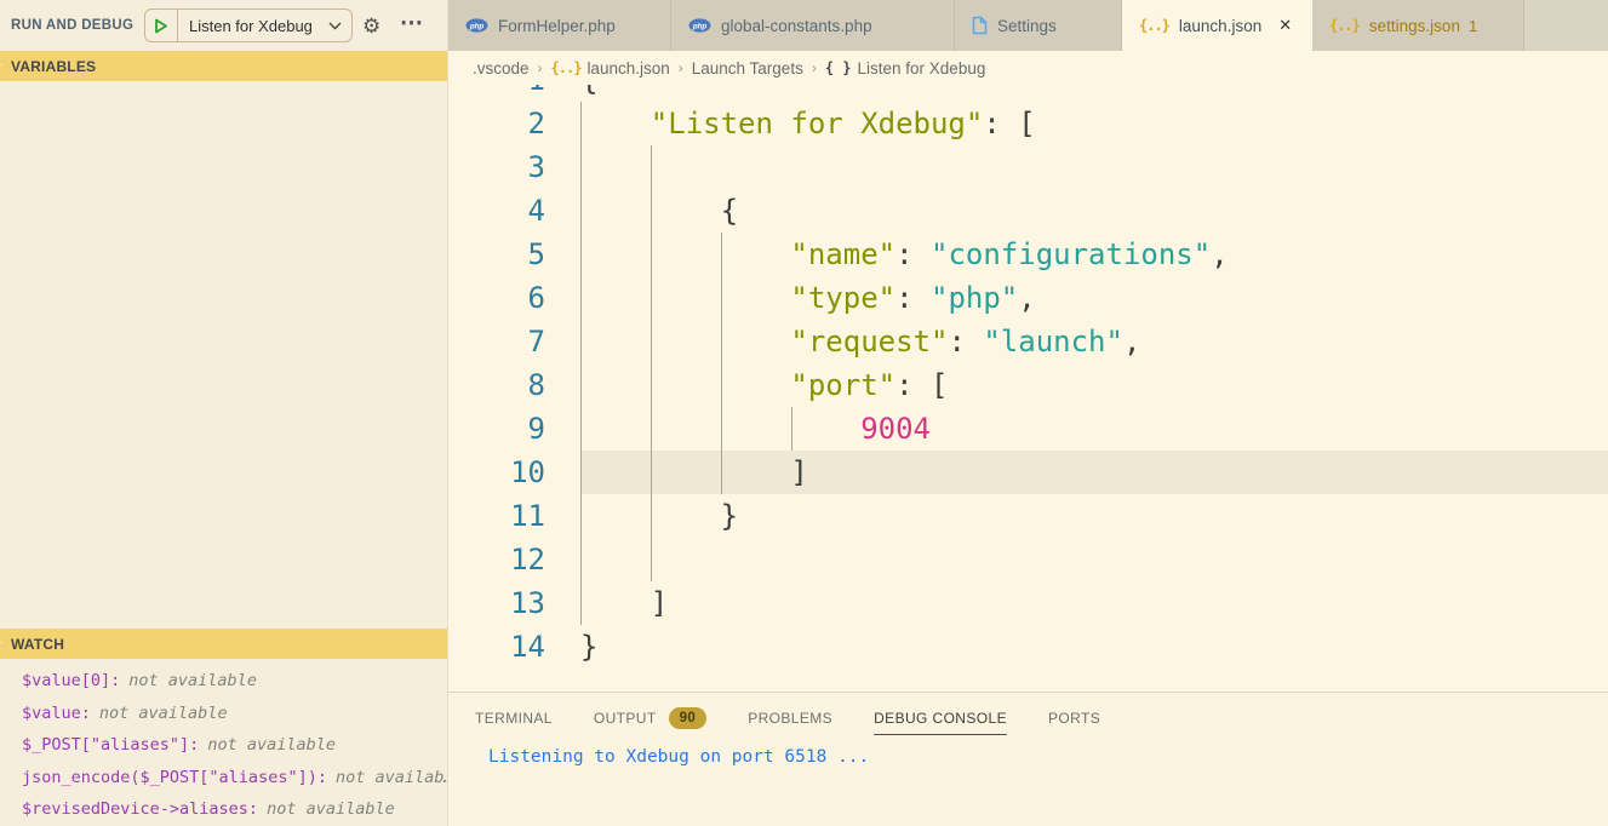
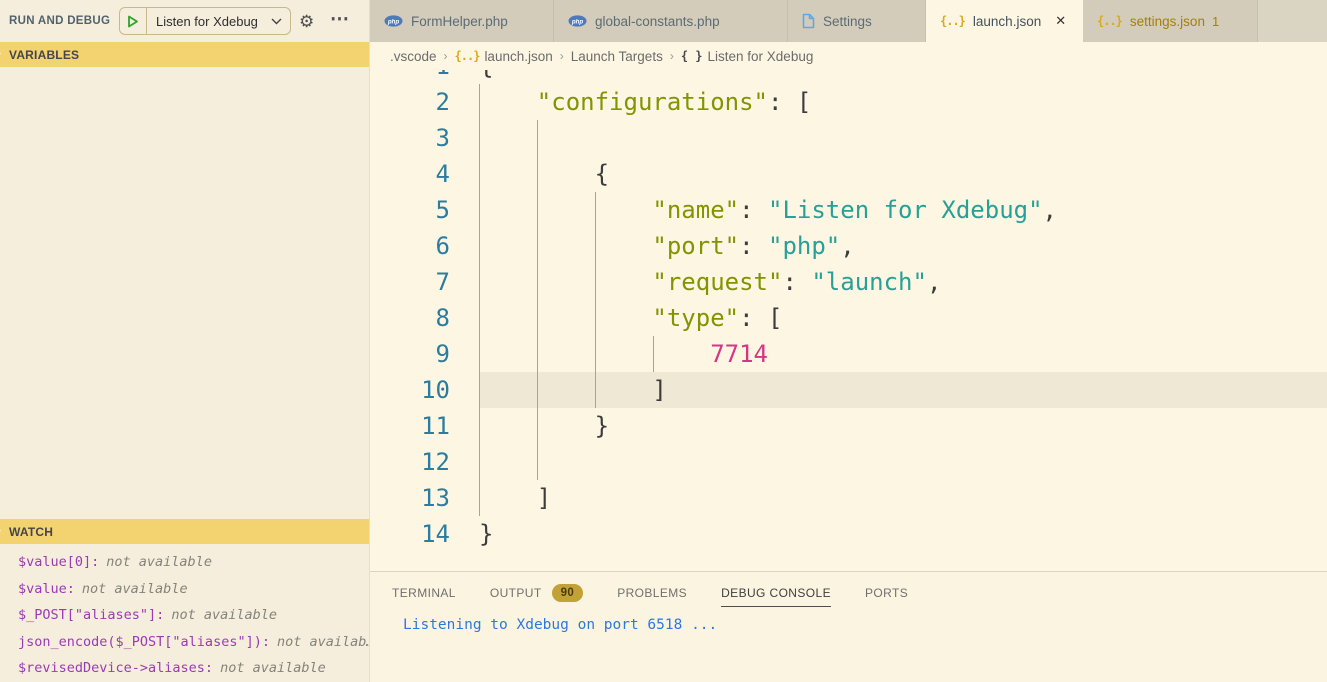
  RUN AND DEBUG
  Listen for Xdebug
  ⚙
  ⋯
  VARIABLES
  WATCH
  $value[0]:
  not available
  $value:
  not available
  $_POST["aliases"]:
  not available
  json_encode($_POST["aliases"]):
  not availab
  $revisedDevice->aliases:
  not available
  FormHelper.php
  global-constants.php
  Settings
  {..}
  launch.json
  ✕
  {..}
  settings.json
  1
  .vscode
  ›
  {..}
  launch.json
  ›
  Launch Targets
  ›
  { }
  Listen for Xdebug
  2
- "Listen for Xdebug": [
+ "configurations": [
  3
  4
  {
  5
- "name": "configurations",
+ "name": "Listen for Xdebug",
  6
- "type": "php",
+ "port": "php",
  7
  "request": "launch",
  8
- "port": [
+ "type": [
  9
- 9004
+ 7714
  10
  ]
  11
  }
  12
  13
  ]
  14
  }
  TERMINAL
  OUTPUT
  90
  PROBLEMS
  DEBUG CONSOLE
  PORTS
  Listening to Xdebug on port 6518 ...
